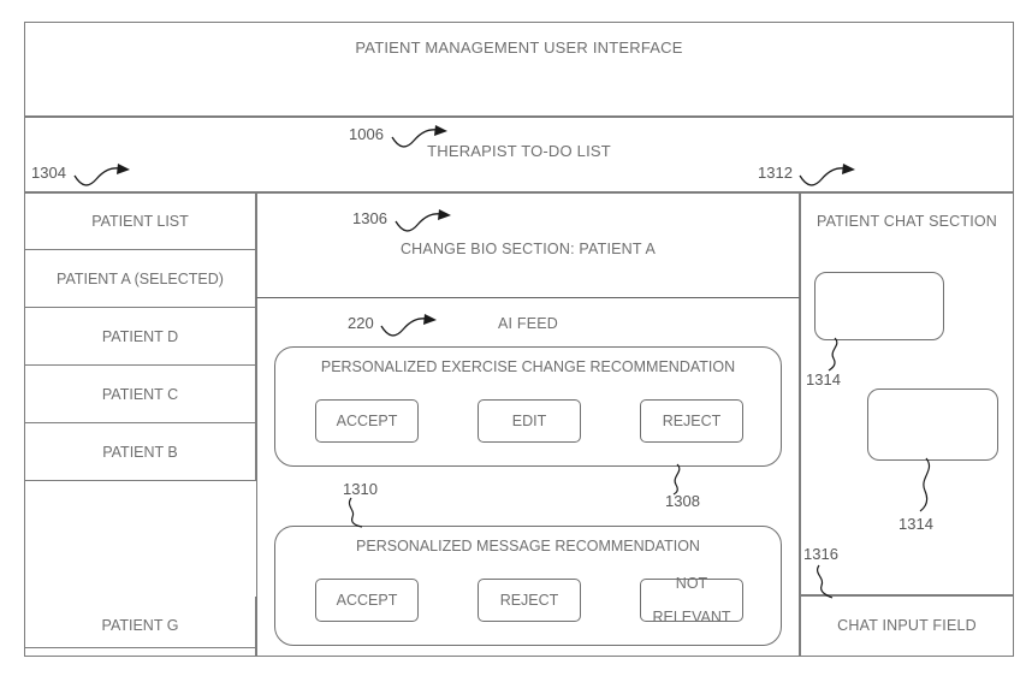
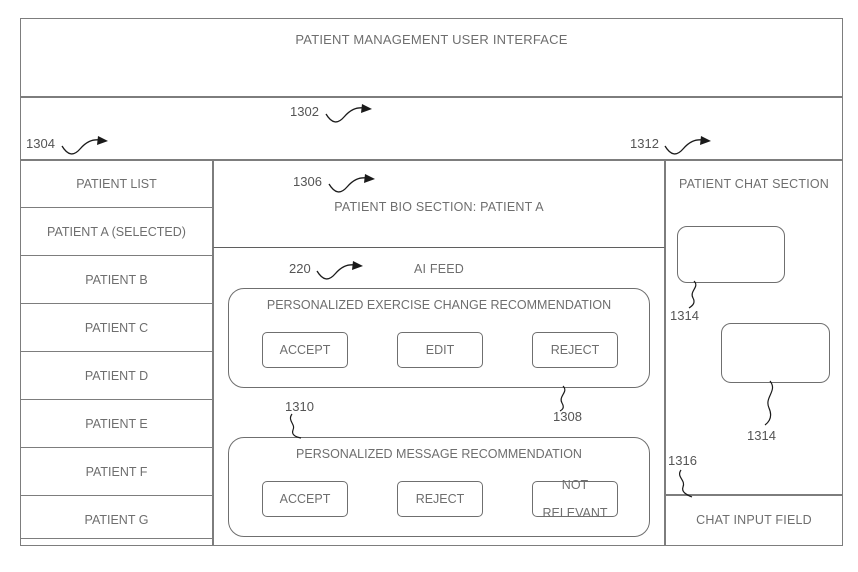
  PATIENT MANAGEMENT USER INTERFACE
- THERAPIST TO-DO LIST
  PATIENT LIST
  PATIENT A (SELECTED)
- PATIENT D
+ PATIENT B
  PATIENT C
- PATIENT B
+ PATIENT D
+ PATIENT E
+ PATIENT F
  PATIENT G
- CHANGE BIO SECTION: PATIENT A
+ PATIENT BIO SECTION: PATIENT A
  AI FEED
  PERSONALIZED EXERCISE CHANGE RECOMMENDATION
  ACCEPT
  EDIT
  REJECT
  PERSONALIZED MESSAGE RECOMMENDATION
  ACCEPT
  REJECT
  NOT
  RELEVANT
  PATIENT CHAT SECTION
  CHAT INPUT FIELD
- 1006
+ 1302
  1304
  1312
  1306
  220
  1308
  1310
  1314
  1314
  1316
